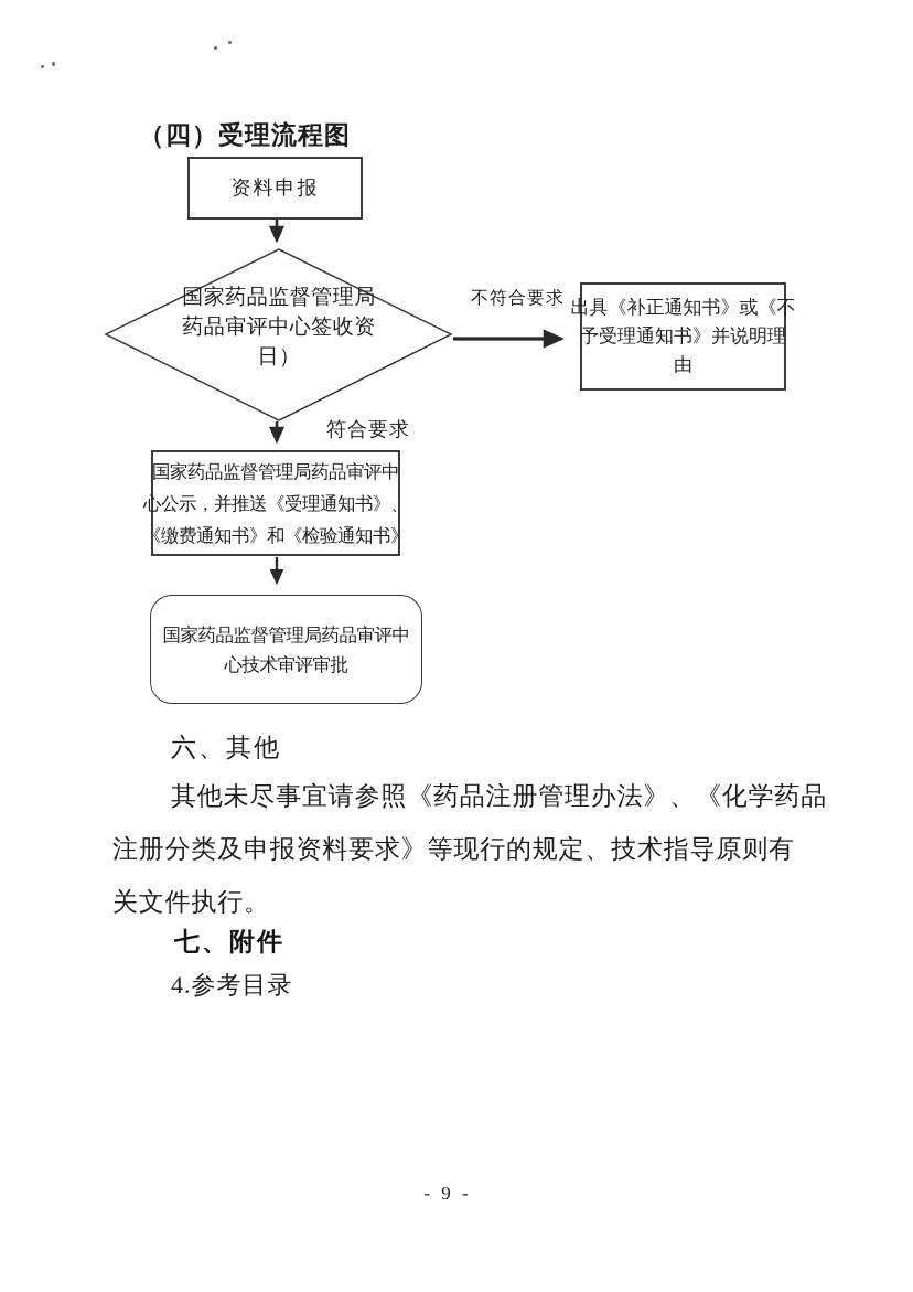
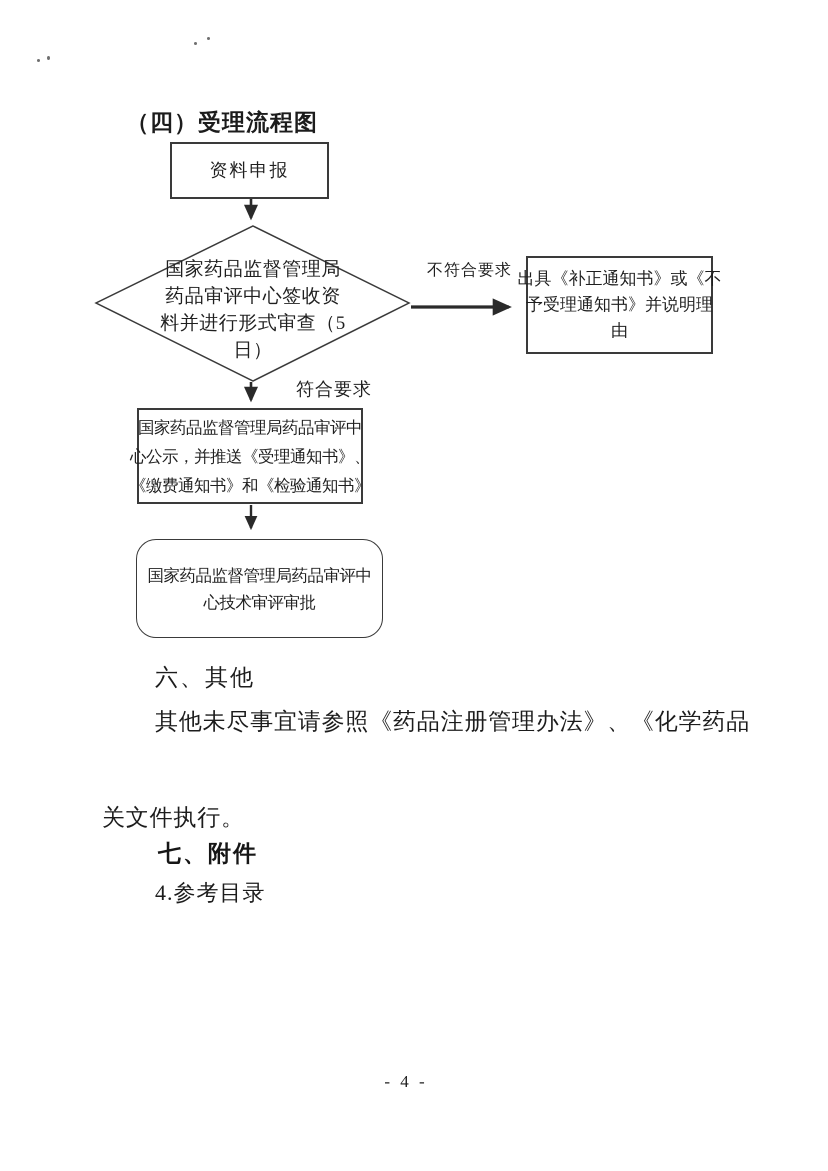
  （四）受理流程图
  资料申报
  国家药品监督管理局
  药品审评中心签收资
+ 料并进行形式审查（5
  日）
  不符合要求
  符合要求
  出具《补正通知书》或《不
  予受理通知书》并说明理
  由
  国家药品监督管理局药品审评中
  心公示，并推送《受理通知书》、
  《缴费通知书》和《检验通知书》
  国家药品监督管理局药品审评中
  心技术审评审批
  六、其他
  其他未尽事宜请参照《药品注册管理办法》、《化学药品
- 注册分类及申报资料要求》等现行的规定、技术指导原则有
  关文件执行。
  七、附件
  4.参考目录
- - 9 -
+ - 4 -
